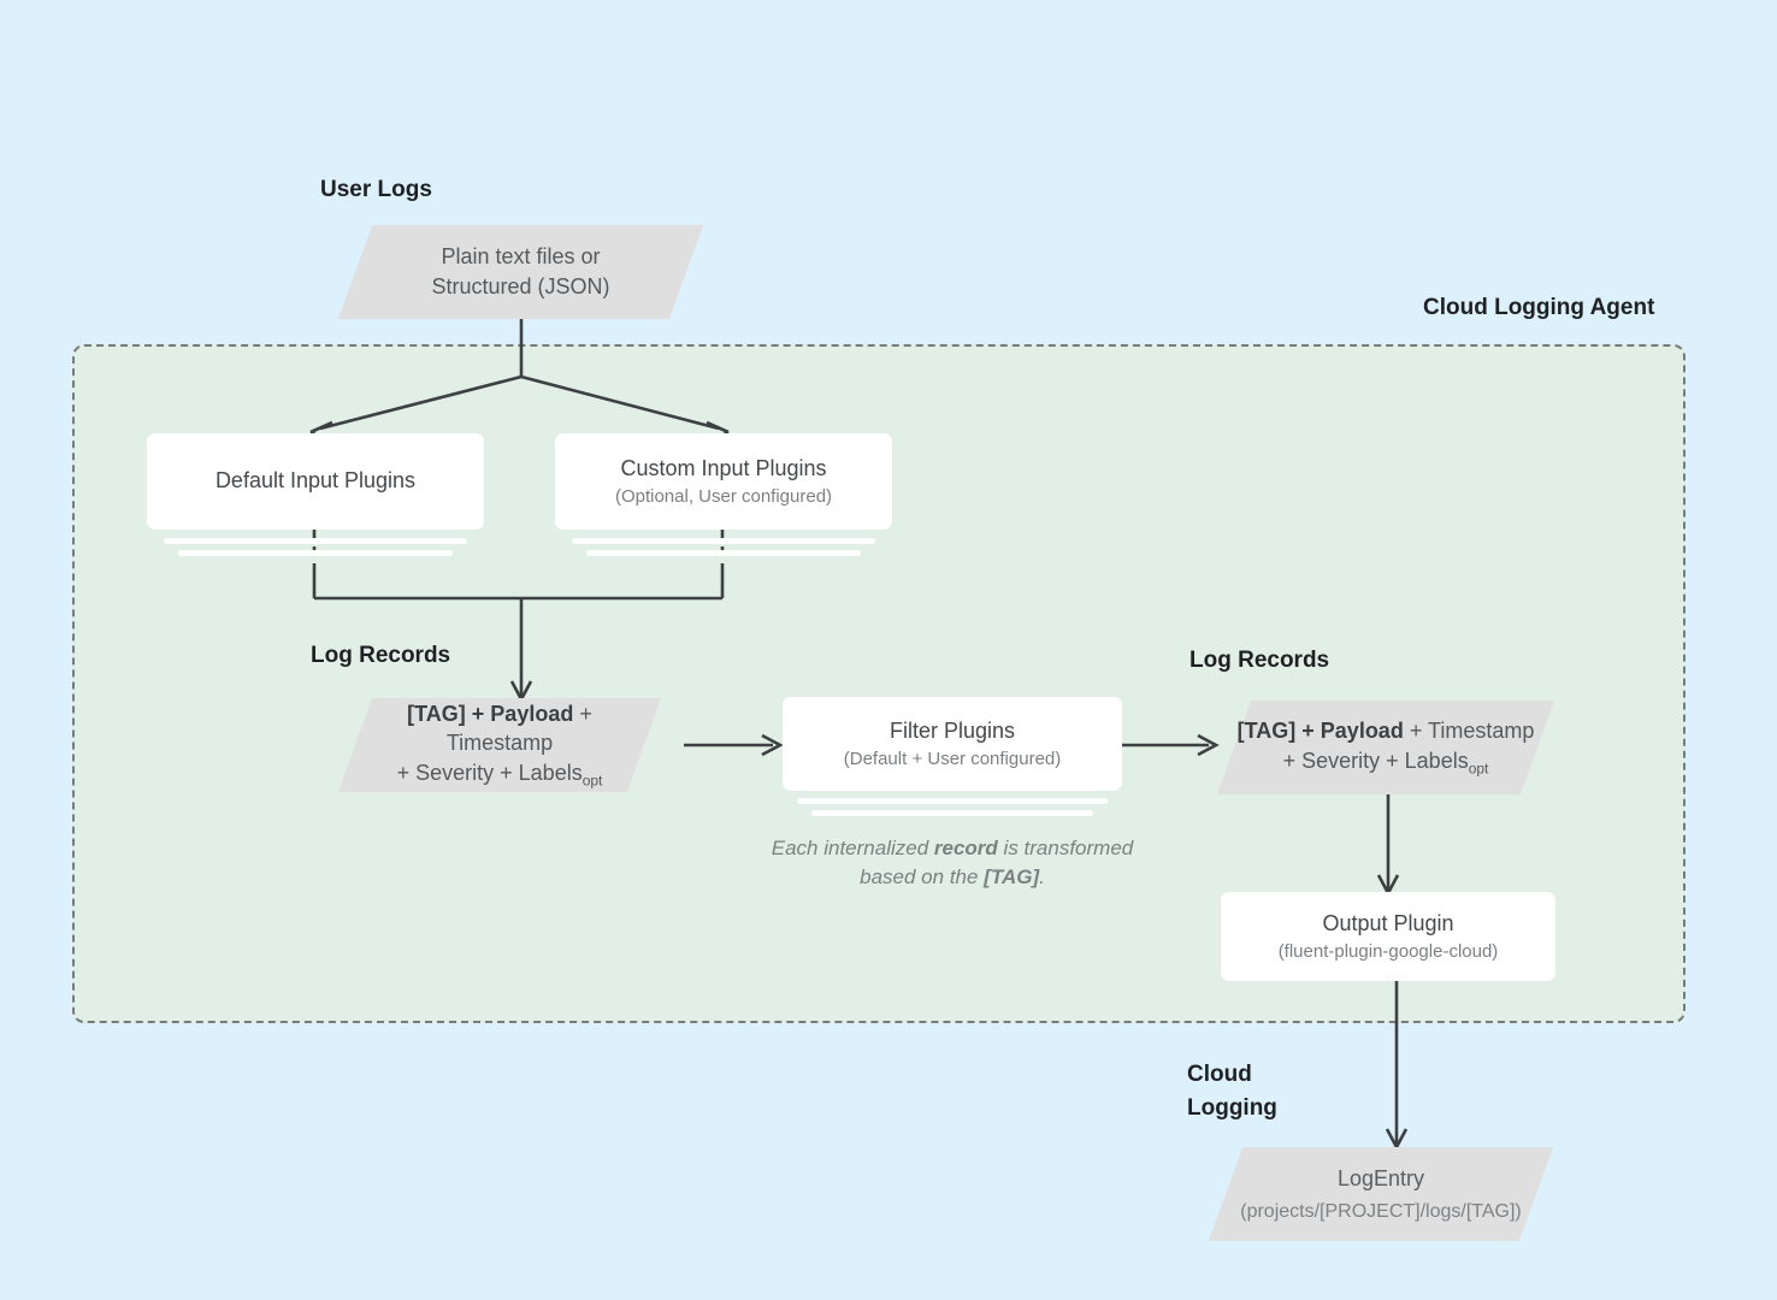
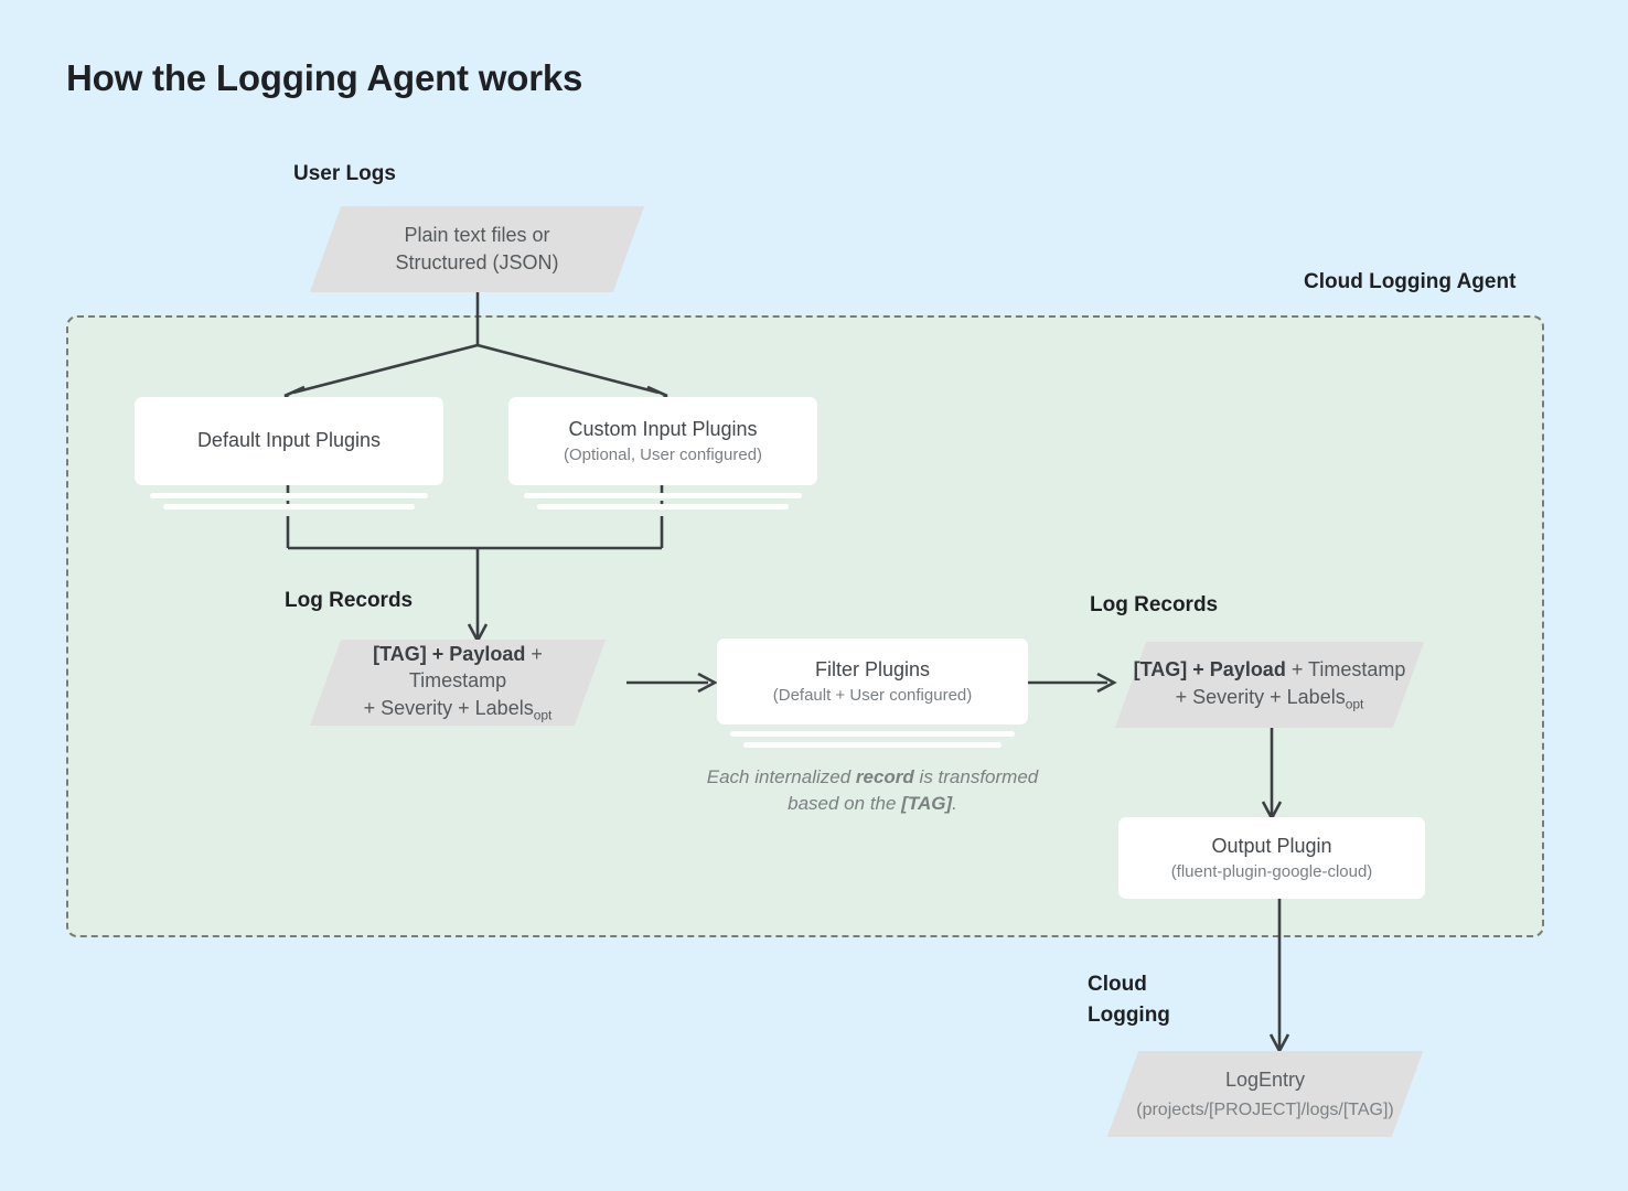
+ How the Logging Agent works
  User Logs
  Cloud Logging Agent
  Log Records
  Log Records
  Cloud
  Logging
  Plain text files or
  Structured (JSON)
  Default Input Plugins
  Custom Input Plugins
  (Optional, User configured)
  [TAG] + Payload + Timestamp
  + Severity + Labelsopt
  Filter Plugins
  (Default + User configured)
  Each internalized record is transformed based on the [TAG].
  [TAG] + Payload + Timestamp
  + Severity + Labelsopt
  Output Plugin
  (fluent-plugin-google-cloud)
  LogEntry
  (projects/[PROJECT]/logs/[TAG])
